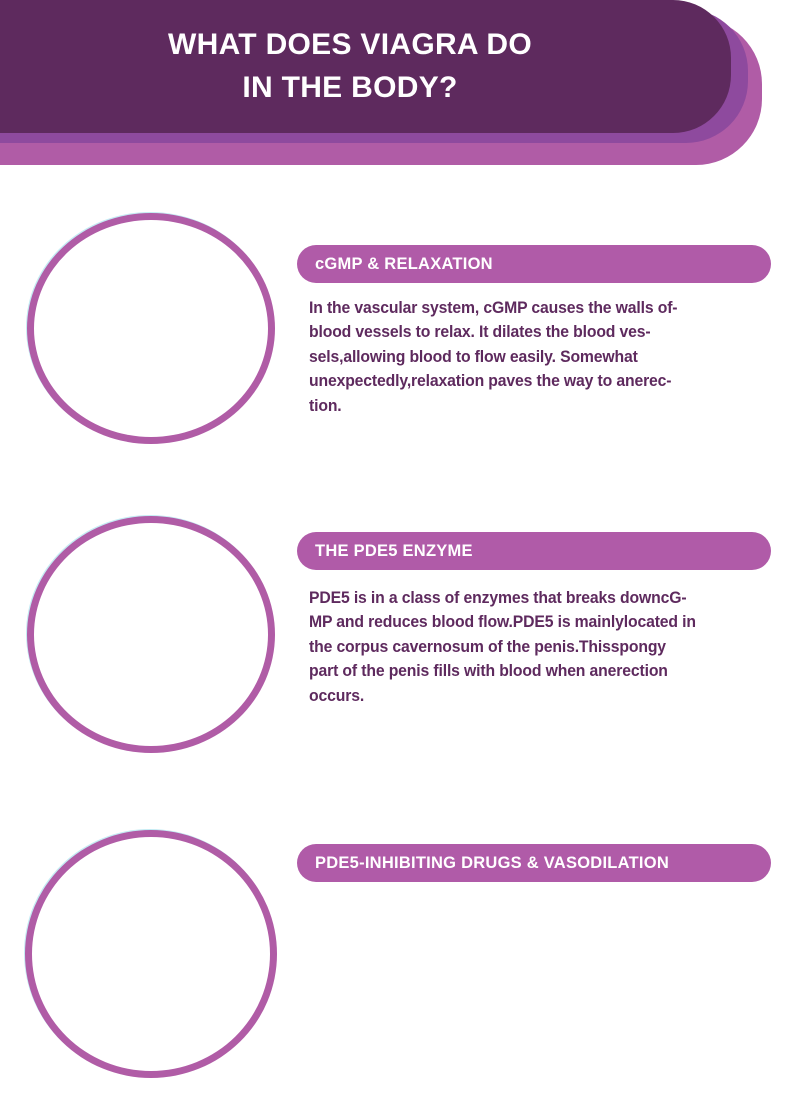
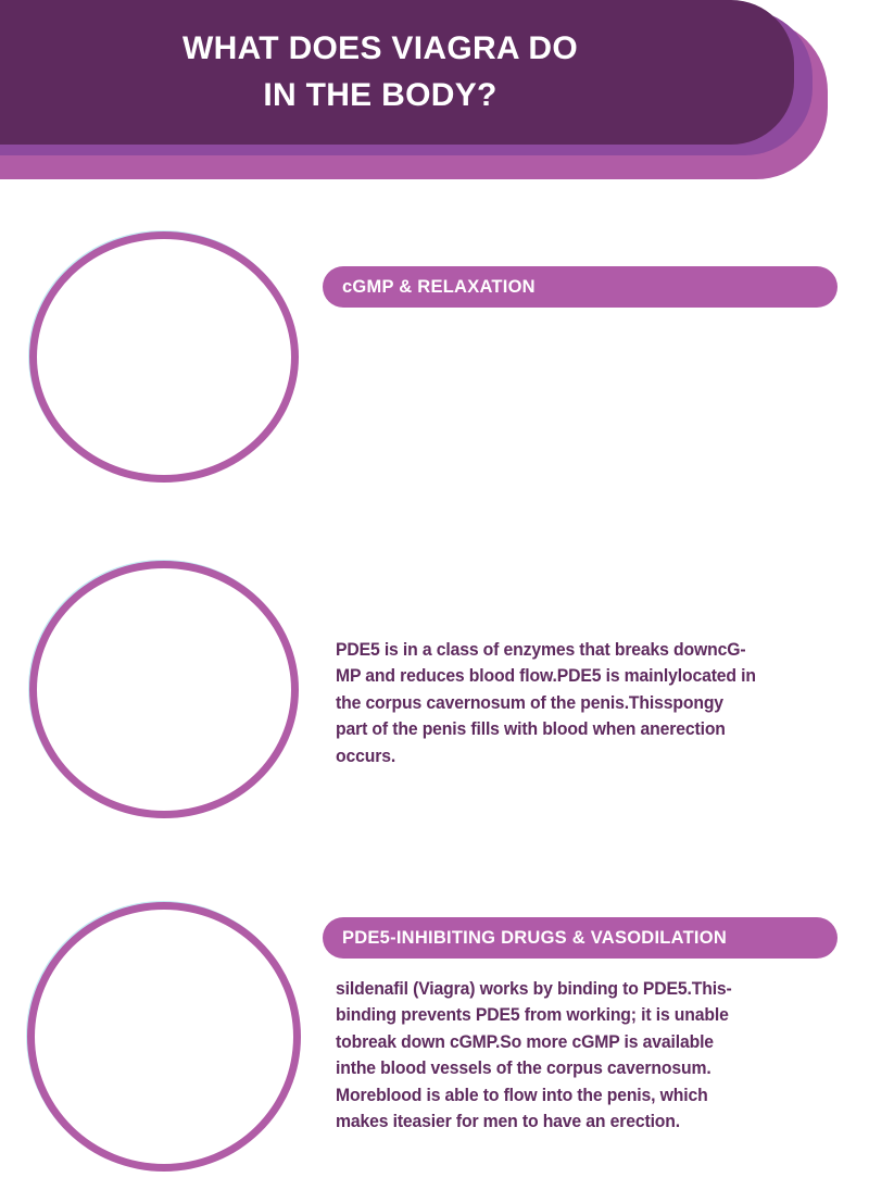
  WHAT DOES VIAGRA DO
  IN THE BODY?
  cGMP & RELAXATION
- In the vascular system, cGMP causes the walls of-
- blood vessels to relax. It dilates the blood ves-
- sels,allowing blood to flow easily. Somewhat
- unexpectedly,relaxation paves the way to anerec-
- tion.
- THE PDE5 ENZYME
  PDE5 is in a class of enzymes that breaks downcG-
  MP and reduces blood flow.PDE5 is mainlylocated in
  the corpus cavernosum of the penis.Thisspongy
  part of the penis fills with blood when anerection
  occurs.
  PDE5-INHIBITING DRUGS & VASODILATION
+ sildenafil (Viagra) works by binding to PDE5.This-
+ binding prevents PDE5 from working; it is unable
+ tobreak down cGMP.So more cGMP is available
+ inthe blood vessels of the corpus cavernosum.
+ Moreblood is able to flow into the penis, which
+ makes iteasier for men to have an erection.
